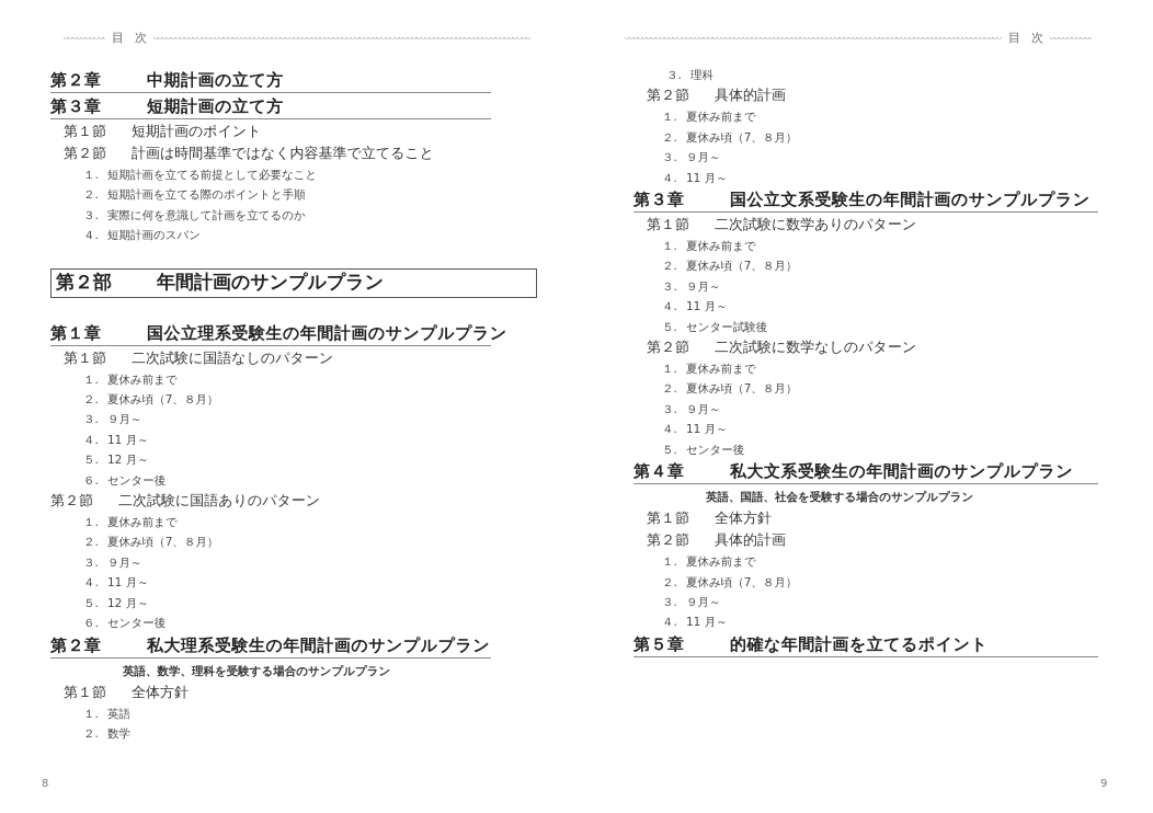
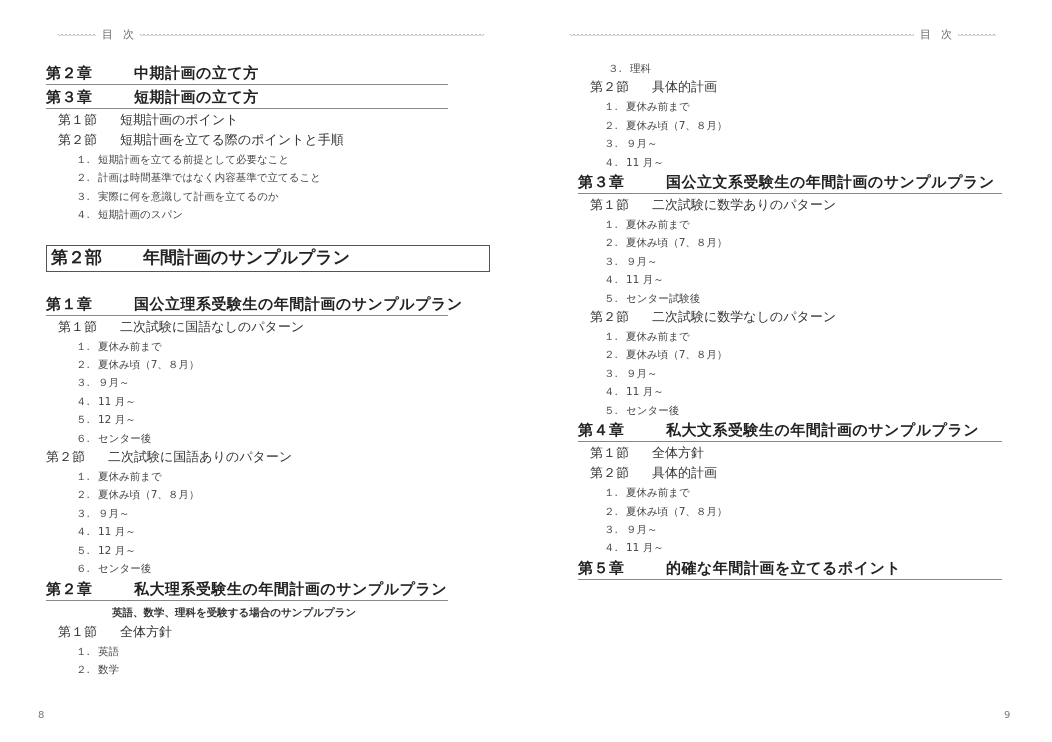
  目次
  第２章 中期計画の立て方
  第３章 短期計画の立て方
  第１節 短期計画のポイント
- 第２節 計画は時間基準ではなく内容基準で立てること
+ 第２節 短期計画を立てる際のポイントと手順
  １. 短期計画を立てる前提として必要なこと
- ２. 短期計画を立てる際のポイントと手順
+ ２. 計画は時間基準ではなく内容基準で立てること
  ３. 実際に何を意識して計画を立てるのか
  ４. 短期計画のスパン
  第２部 年間計画のサンプルプラン
  第１章 国公立理系受験生の年間計画のサンプルプラン
  第１節 二次試験に国語なしのパターン
  １. 夏休み前まで
  ２. 夏休み頃（7、８月）
  ３. ９月～
  ４. 11 月～
  ５. 12 月～
  ６. センター後
  第２節 二次試験に国語ありのパターン
  １. 夏休み前まで
  ２. 夏休み頃（7、８月）
  ３. ９月～
  ４. 11 月～
  ５. 12 月～
  ６. センター後
  第２章 私大理系受験生の年間計画のサンプルプラン
  英語、数学、理科を受験する場合のサンプルプラン
  第１節 全体方針
  １. 英語
  ２. 数学
  8
  目次
  ３. 理科
  第２節 具体的計画
  １. 夏休み前まで
  ２. 夏休み頃（7、８月）
  ３. ９月～
  ４. 11 月～
  第３章 国公立文系受験生の年間計画のサンプルプラン
  第１節 二次試験に数学ありのパターン
  １. 夏休み前まで
  ２. 夏休み頃（7、８月）
  ３. ９月～
  ４. 11 月～
  ５. センター試験後
  第２節 二次試験に数学なしのパターン
  １. 夏休み前まで
  ２. 夏休み頃（7、８月）
  ３. ９月～
  ４. 11 月～
  ５. センター後
  第４章 私大文系受験生の年間計画のサンプルプラン
- 英語、国語、社会を受験する場合のサンプルプラン
  第１節 全体方針
  第２節 具体的計画
  １. 夏休み前まで
  ２. 夏休み頃（7、８月）
  ３. ９月～
  ４. 11 月～
  第５章 的確な年間計画を立てるポイント
  9
